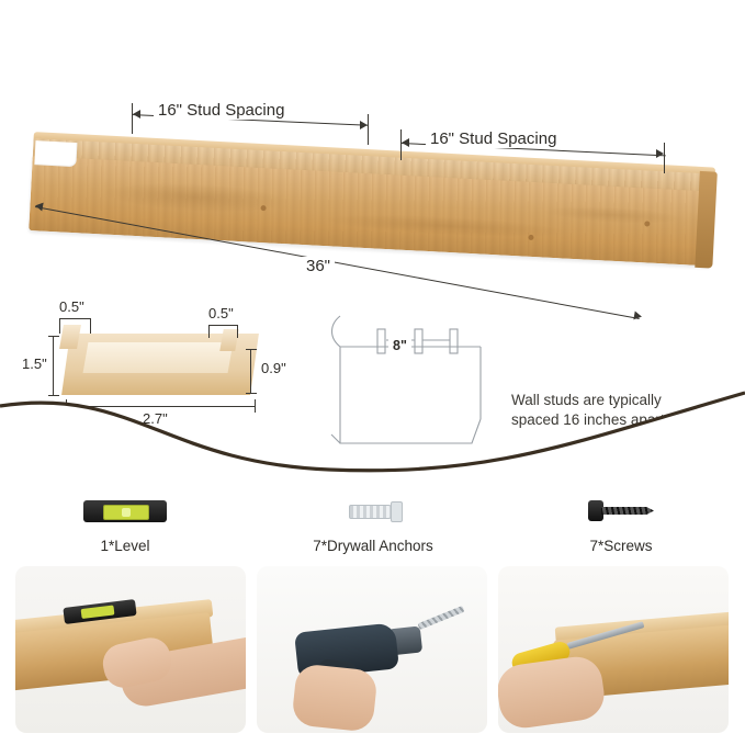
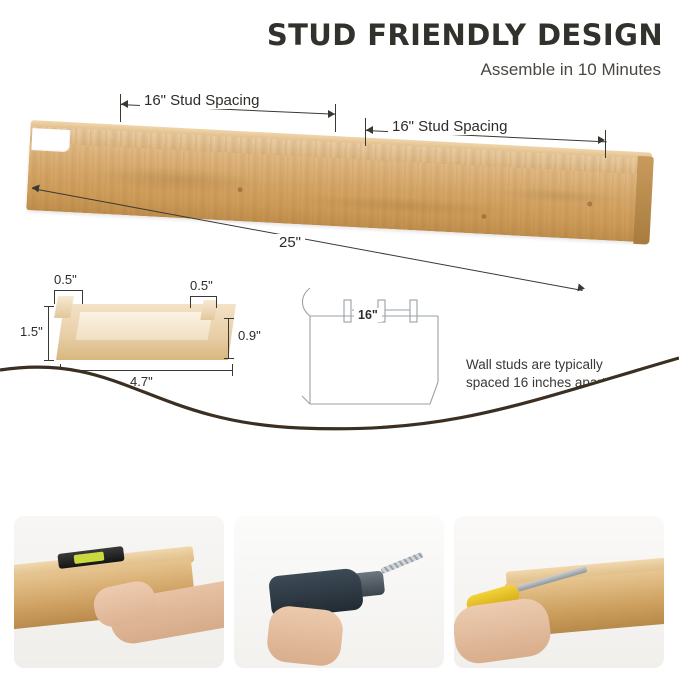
+ STUD FRIENDLY DESIGN
+ Assemble in 10 Minutes
  16" Stud Spacing
  16" Stud Spacing
- 36"
+ 25"
  0.5"
  0.5"
  1.5"
  0.9"
- 2.7"
+ 4.7"
- 8"
+ 16"
  Wall studs are typically spaced 16 inches ap
- 1*Level
- 7*Drywall Anchors
- 7*Screws
